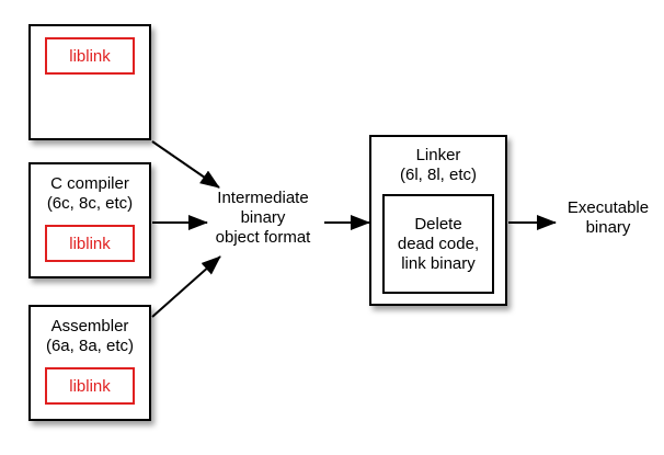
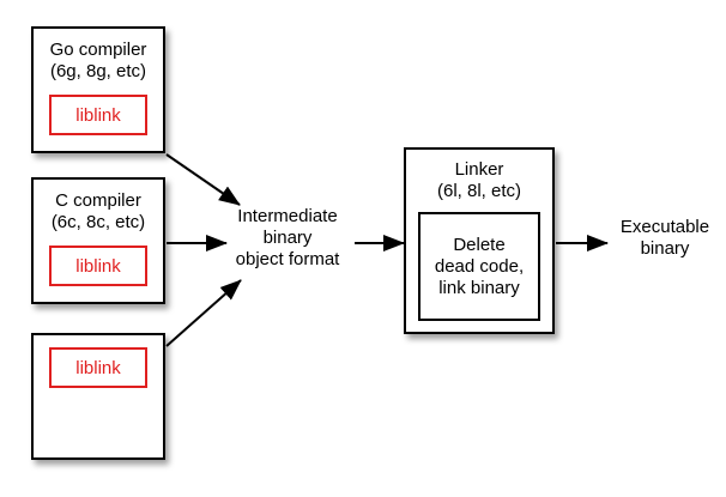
+ Go compiler
+ (6g, 8g, etc)
  liblink
  C compiler
  (6c, 8c, etc)
  liblink
- Assembler
- (6a, 8a, etc)
  liblink
  Intermediate
  binary
  object format
  Linker
  (6l, 8l, etc)
  Delete
  dead code,
  link binary
  Executable
  binary
